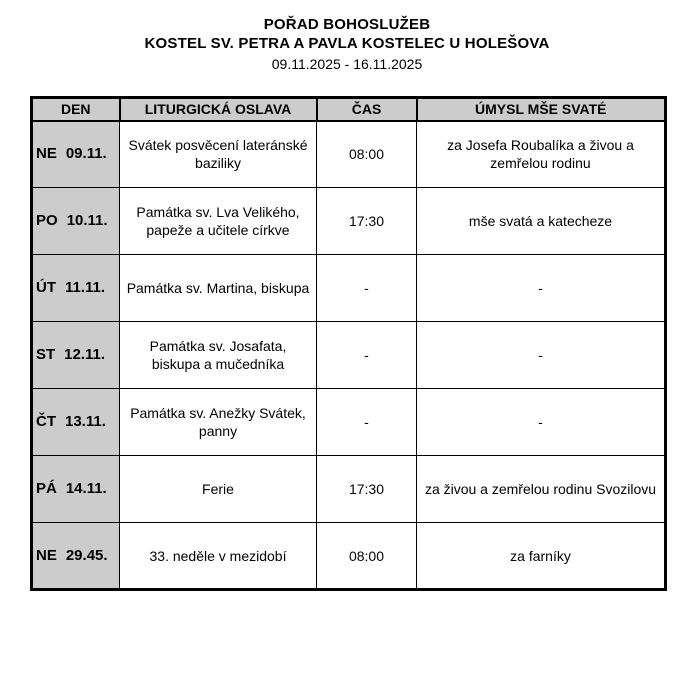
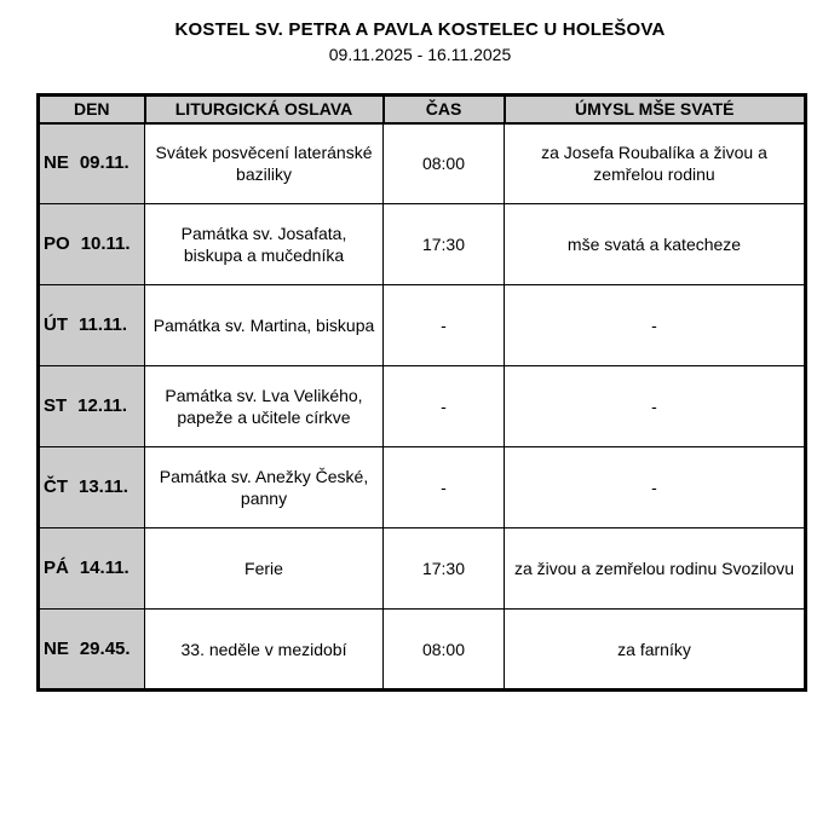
- POŘAD BOHOSLUŽEB
  KOSTEL SV. PETRA A PAVLA KOSTELEC U HOLEŠOVA
  09.11.2025 - 16.11.2025
  DEN	LITURGICKÁ OSLAVA	ČAS	ÚMYSL MŠE SVATÉ
  NE 09.11.	Svátek posvěcení lateránské baziliky	08:00	za Josefa Roubalíka a živou a zemřelou rodinu
- PO 10.11.	Památka sv. Lva Velikého, papeže a učitele církve	17:30	mše svatá a katecheze
+ PO 10.11.	Památka sv. Josafata, biskupa a mučedníka	17:30	mše svatá a katecheze
  ÚT 11.11.	Památka sv. Martina, biskupa	-	-
- ST 12.11.	Památka sv. Josafata, biskupa a mučedníka	-	-
+ ST 12.11.	Památka sv. Lva Velikého, papeže a učitele církve	-	-
- ČT 13.11.	Památka sv. Anežky Svátek, panny	-	-
+ ČT 13.11.	Památka sv. Anežky České, panny	-	-
  PÁ 14.11.	Ferie	17:30	za živou a zemřelou rodinu Svozilovu
  NE 29.45.	33. neděle v mezidobí	08:00	za farníky
